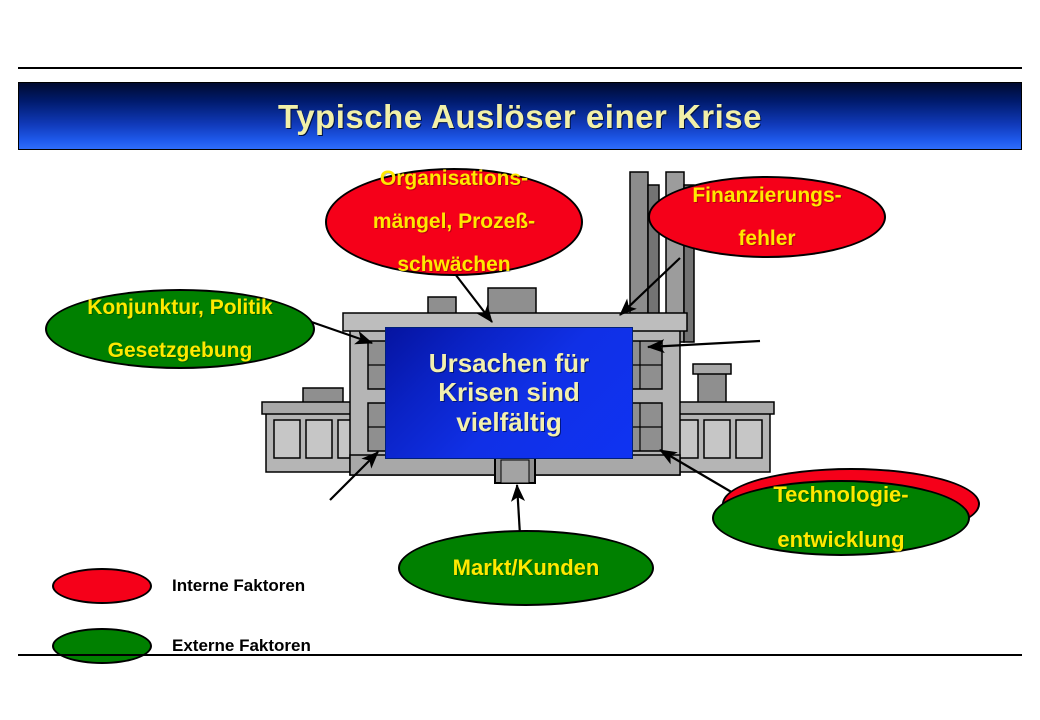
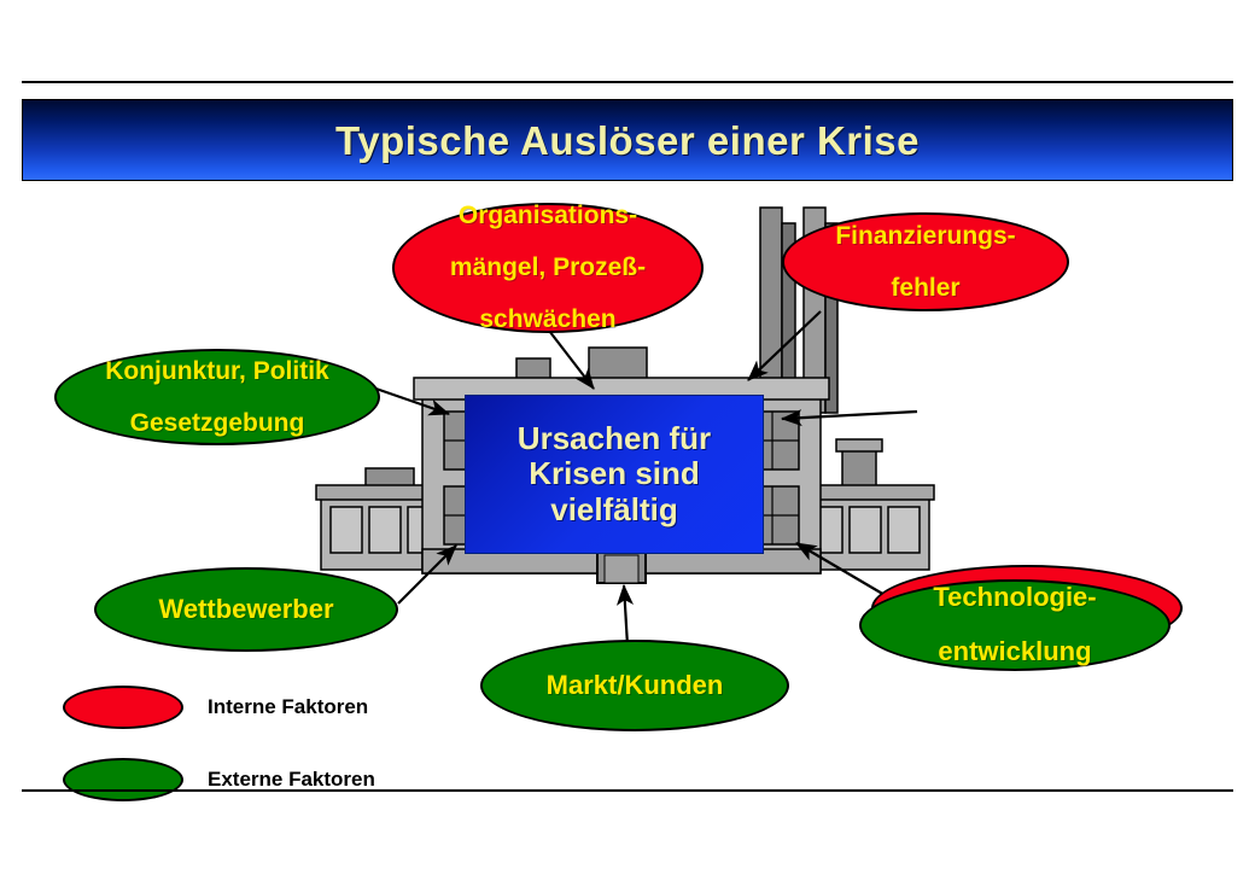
  Typische Auslöser einer Krise
  Ursachen für
  Krisen sind
  vielfältig
  Organisations-
  mängel, Prozeß-
  schwächen
  Finanzierungs-
  fehler
  Konjunktur, Politik
  Gesetzgebung
+ Wettbewerber
  Markt/Kunden
  Technologie-
  entwicklung
  Interne Faktoren
  Externe Faktoren
